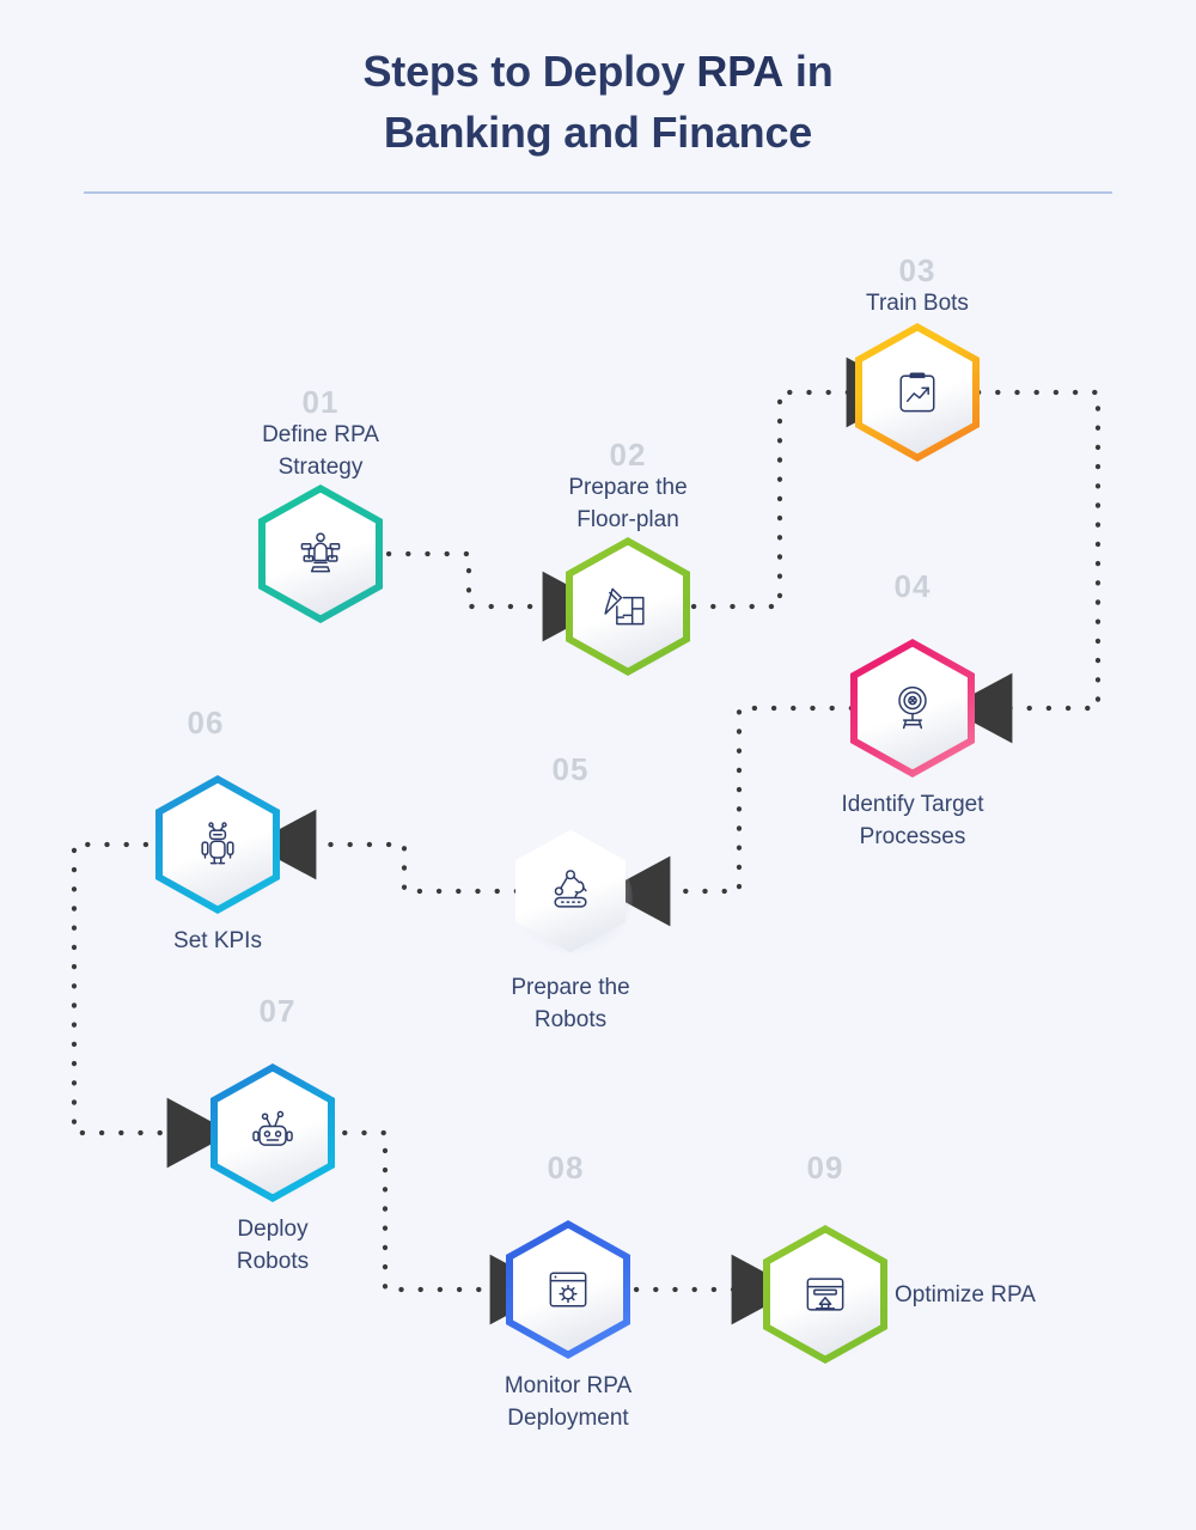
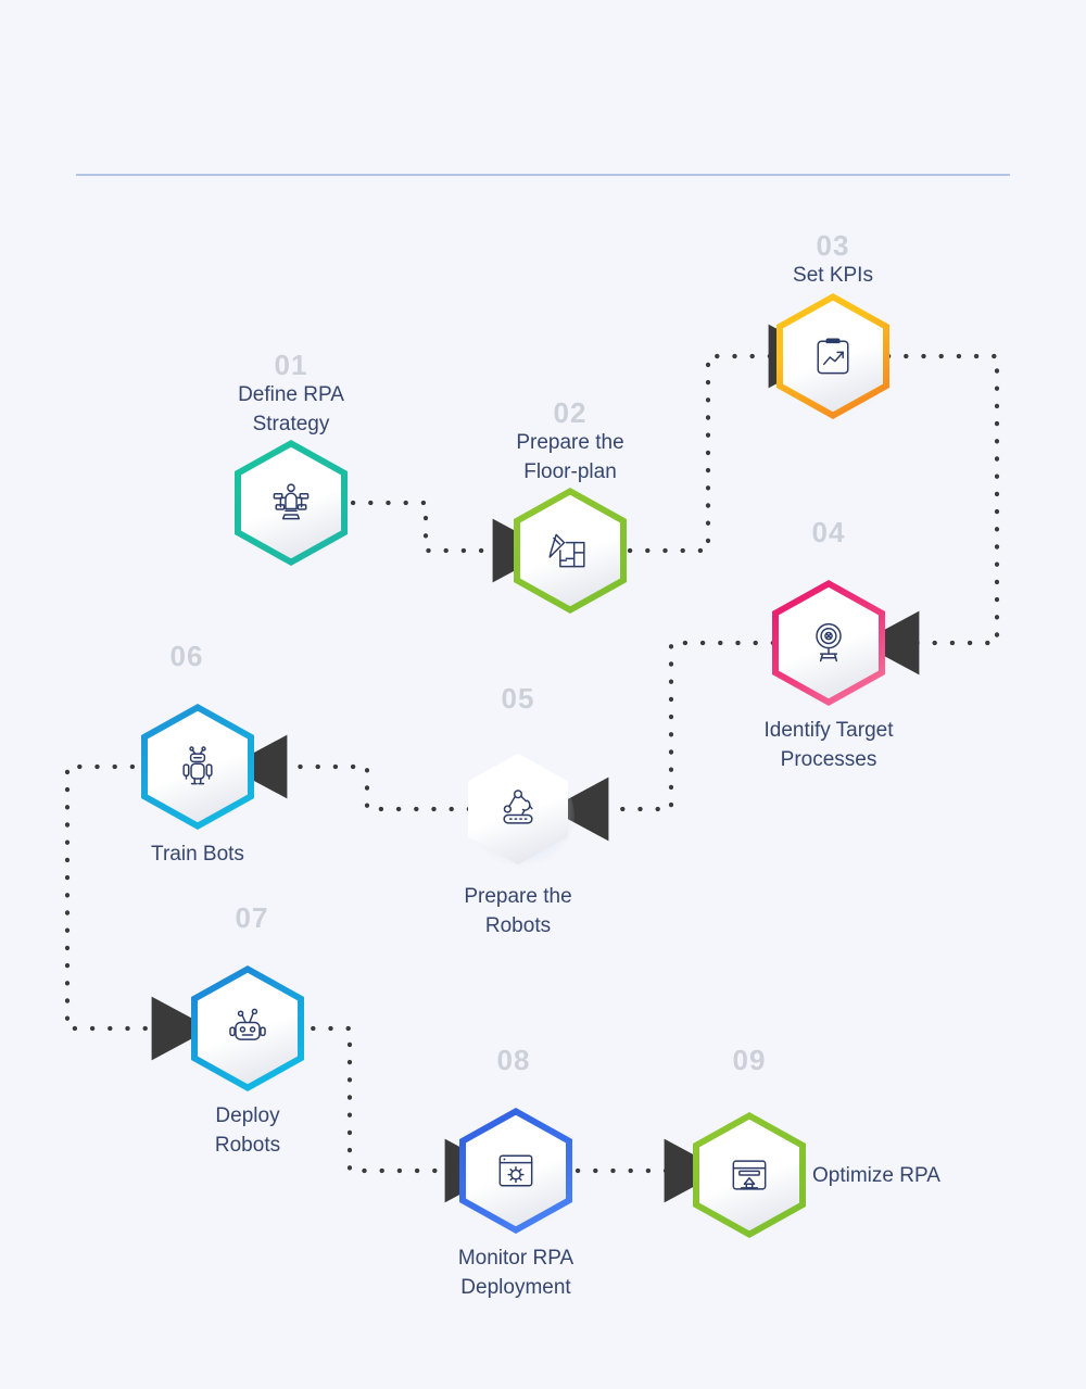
- Steps to Deploy RPA in
- Banking and Finance
  01
  Define RPA
  Strategy
  02
  Prepare the
  Floor-plan
  03
- Train Bots
+ Set KPIs
  04
  Identify Target
  Processes
  05
  Prepare the
  Robots
  06
- Set KPIs
+ Train Bots
  07
  Deploy
  Robots
  08
  Monitor RPA
  Deployment
  09
  Optimize RPA
